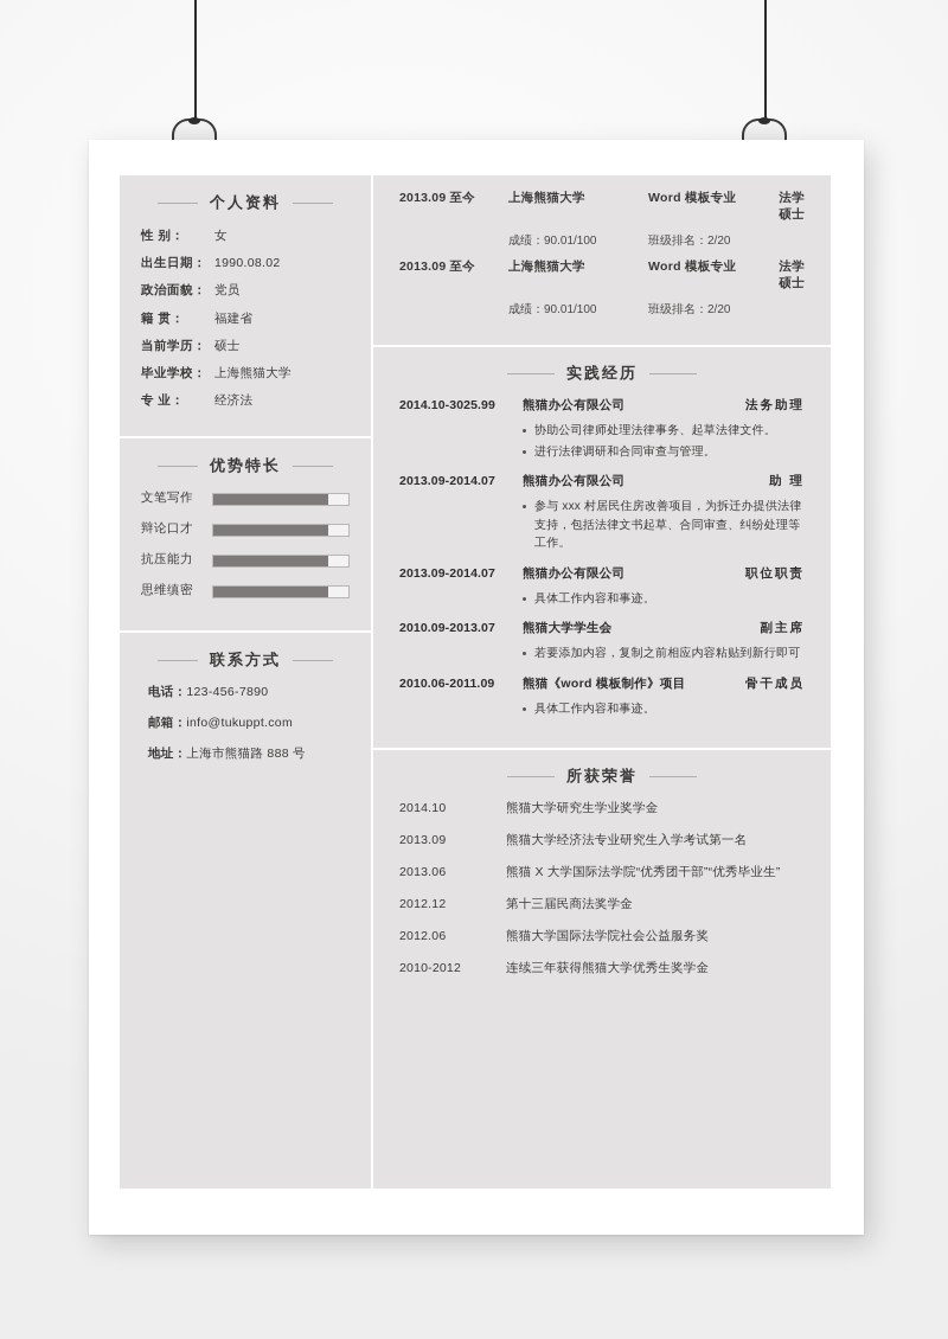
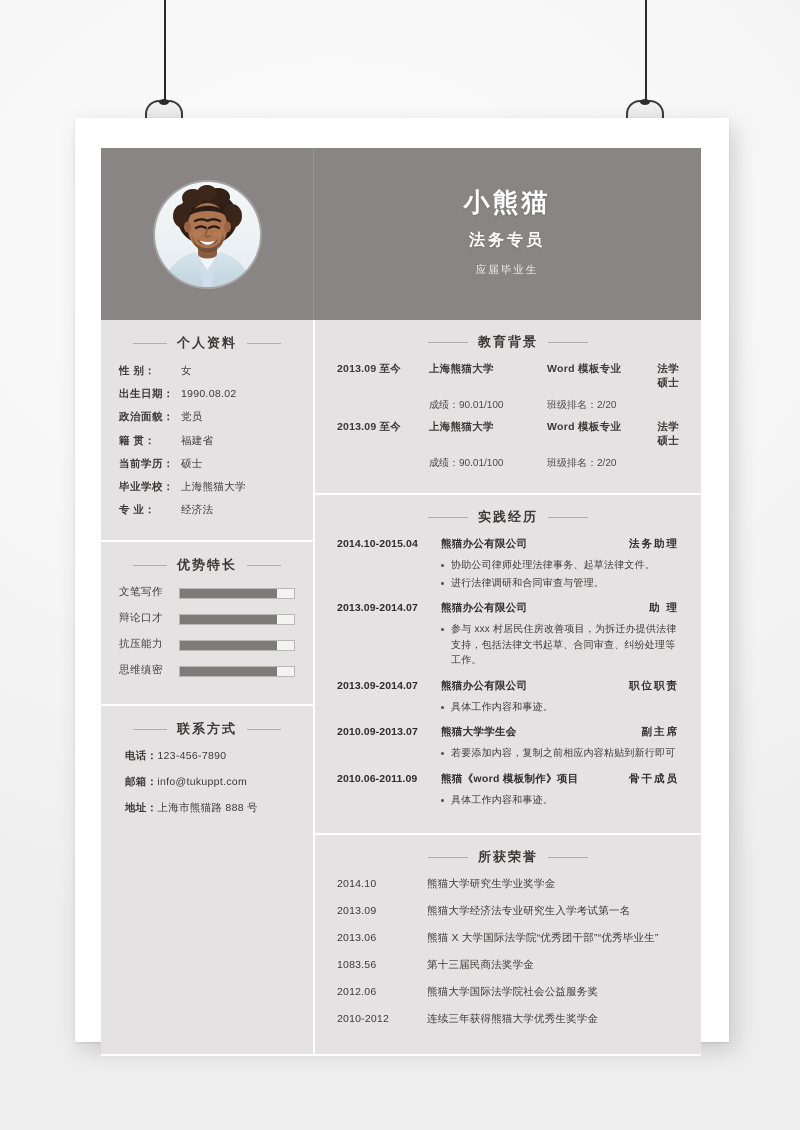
+ 小熊猫
+ 法务专员
+ 应届毕业生
  个人资料
  性 别：
  女
  出生日期：
  1990.08.02
  政治面貌：
  党员
  籍 贯：
  福建省
  当前学历：
  硕士
  毕业学校：
  上海熊猫大学
  专 业：
  经济法
  优势特长
  文笔写作
  辩论口才
  抗压能力
  思维缜密
  联系方式
  电话：123-456-7890
  邮箱：info@tukuppt.com
  地址：上海市熊猫路 888 号
+ 教育背景
  2013.09 至今
  上海熊猫大学
  Word 模板专业
  法学硕士
  成绩：90.01/100
  班级排名：2/20
  2013.09 至今
  上海熊猫大学
  Word 模板专业
  法学硕士
  成绩：90.01/100
  班级排名：2/20
  实践经历
- 2014.10-3025.99
+ 2014.10-2015.04
  熊猫办公有限公司
  法务助理
  协助公司律师处理法律事务、起草法律文件。
  进行法律调研和合同审查与管理。
  2013.09-2014.07
  熊猫办公有限公司
  助 理
  参与 xxx 村居民住房改善项目，为拆迁办提供法律支持，包括法律文书起草、合同审查、纠纷处理等工作。
  2013.09-2014.07
  熊猫办公有限公司
  职位职责
  具体工作内容和事迹。
  2010.09-2013.07
  熊猫大学学生会
  副主席
  若要添加内容，复制之前相应内容粘贴到新行即可
  2010.06-2011.09
  熊猫《word 模板制作》项目
  骨干成员
  具体工作内容和事迹。
  所获荣誉
  2014.10
  熊猫大学研究生学业奖学金
  2013.09
  熊猫大学经济法专业研究生入学考试第一名
  2013.06
  熊猫 X 大学国际法学院“优秀团干部”“优秀毕业生”
- 2012.12
+ 1083.56
  第十三届民商法奖学金
  2012.06
  熊猫大学国际法学院社会公益服务奖
  2010-2012
  连续三年获得熊猫大学优秀生奖学金
